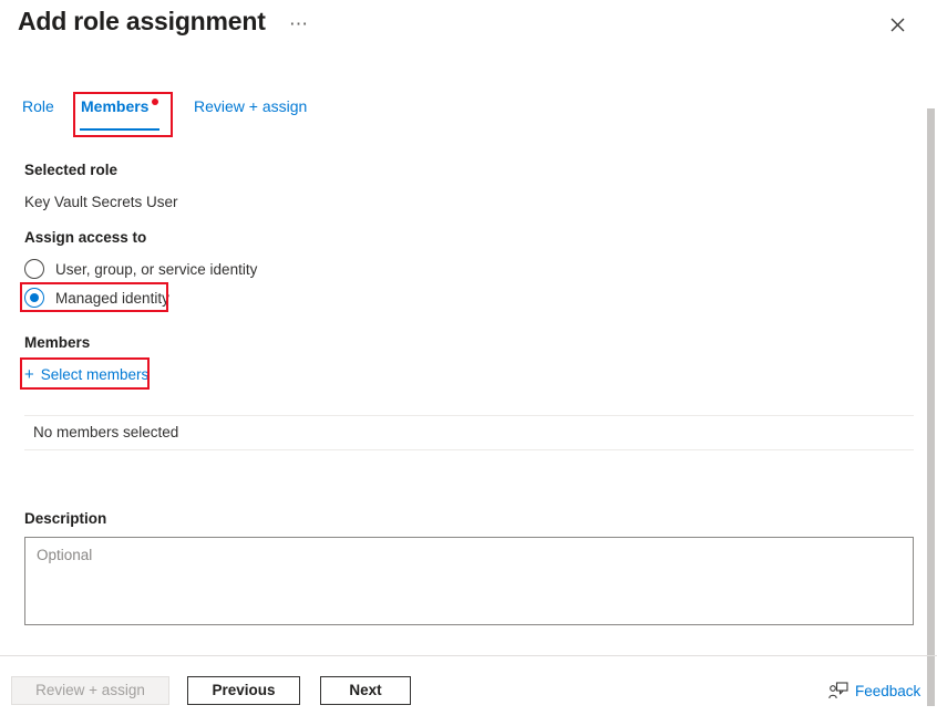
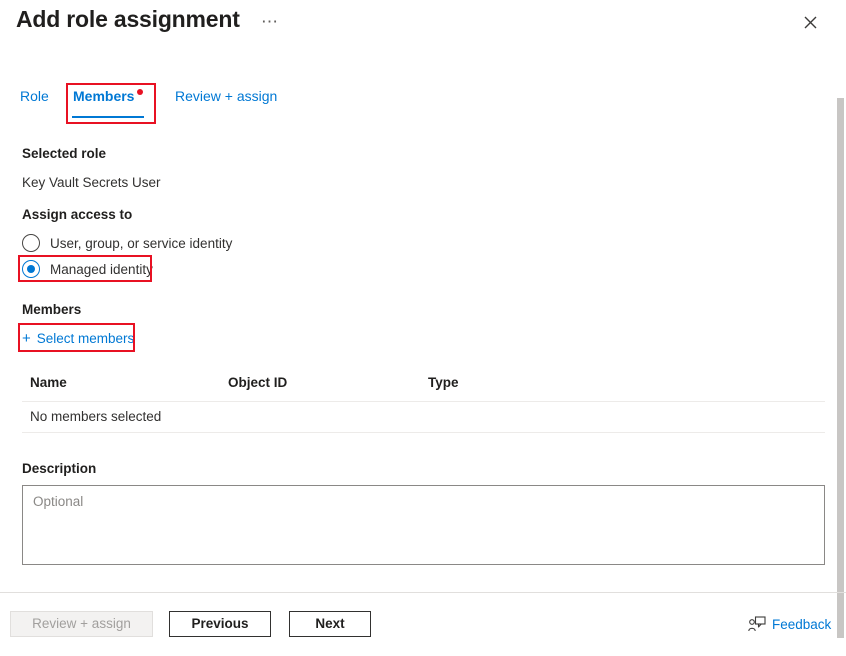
  Add role assignment
  ⋯
  Role
  Members
  Review + assign
  Selected role
  Key Vault Secrets User
  Assign access to
  User, group, or service identity
  Managed identity
  Members
  +
  Select members
+ Name
+ Object ID
+ Type
  No members selected
  Description
  Optional
  Review + assign
  Previous
  Next
  Feedback
